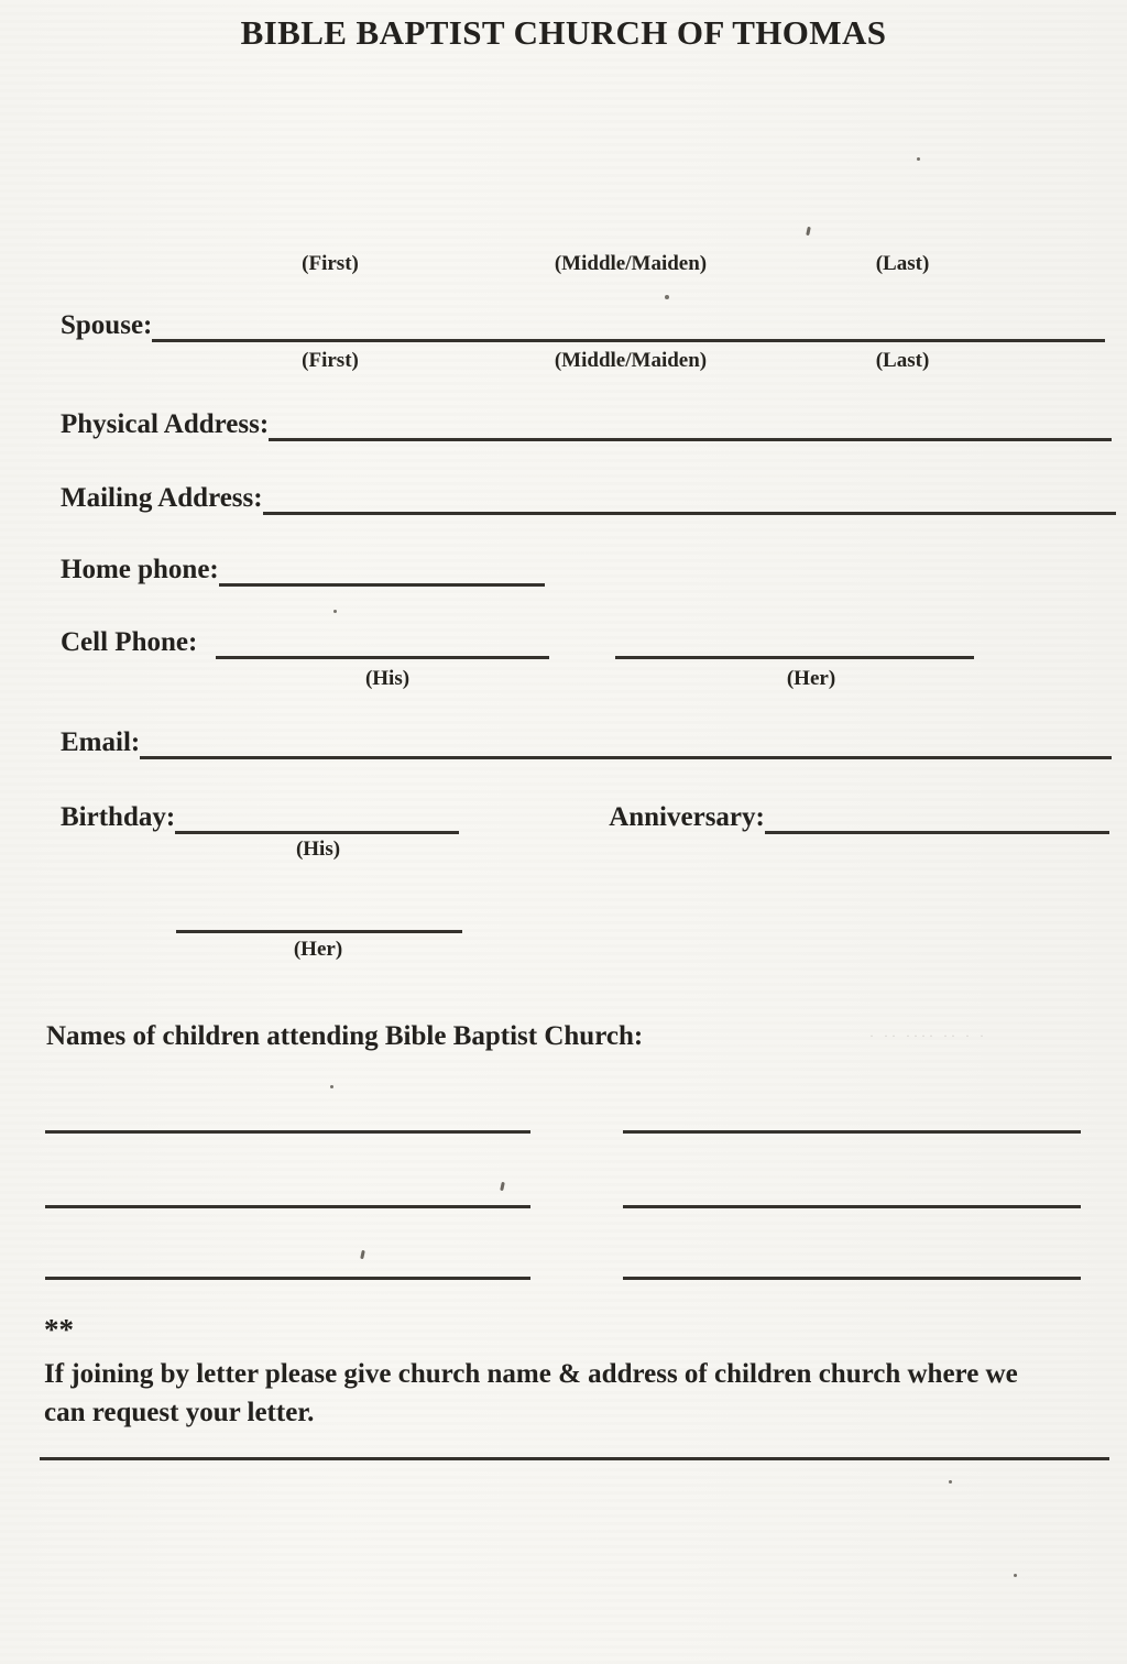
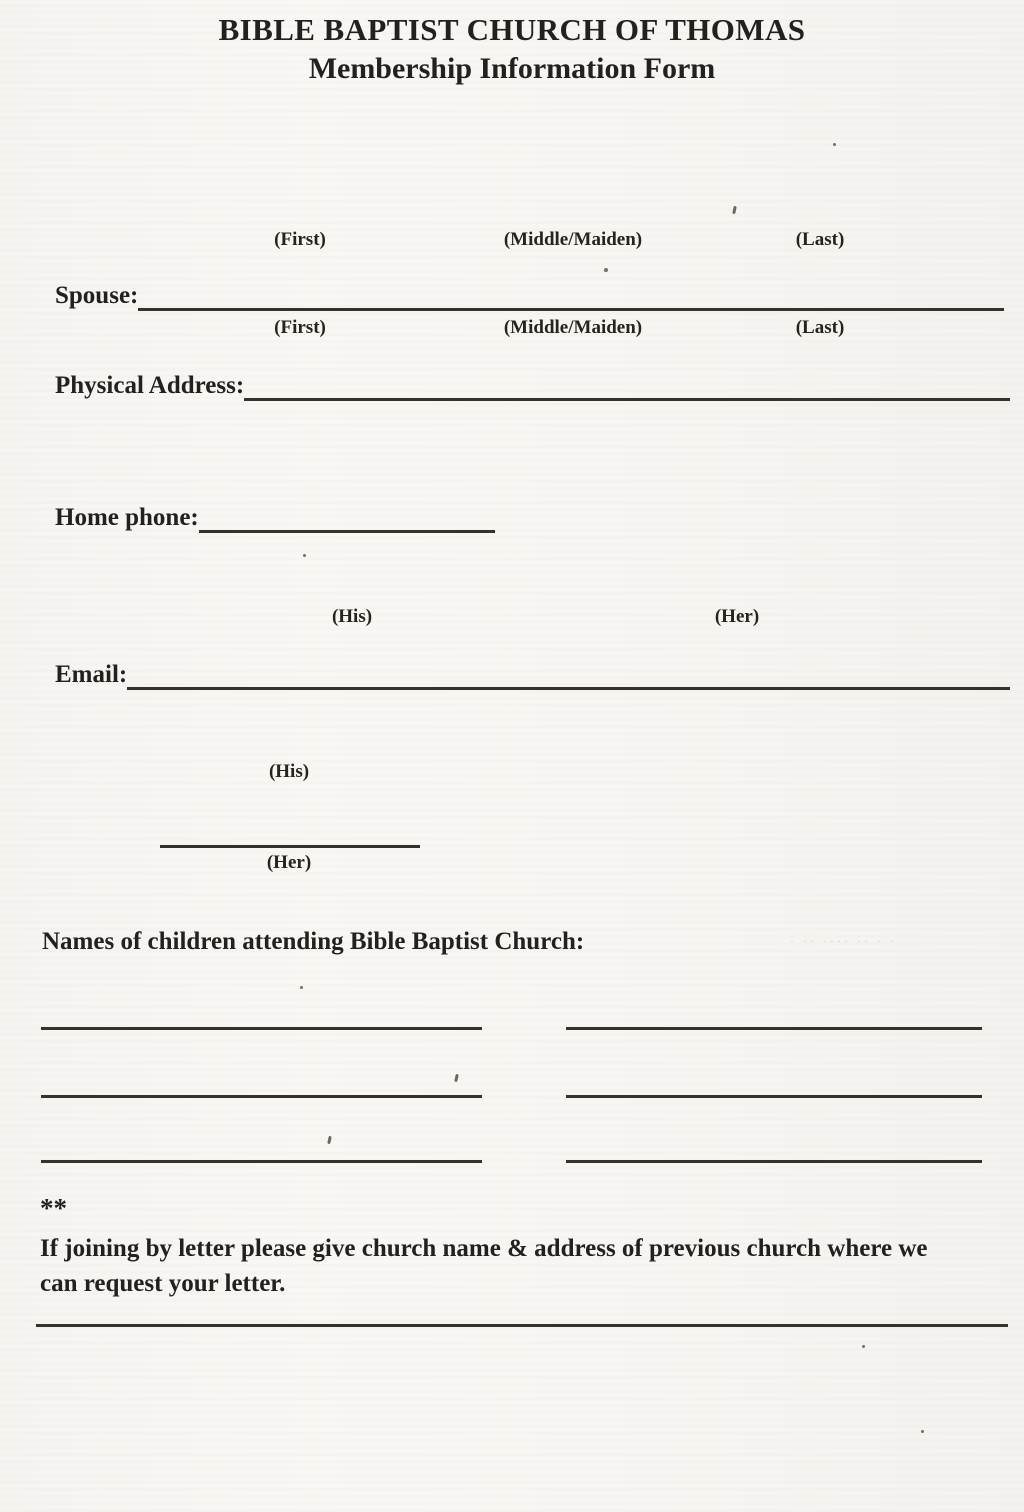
  BIBLE BAPTIST CHURCH OF THOMAS
+ Membership Information Form
  (First)
  (Middle/Maiden)
  (Last)
  Spouse:
  (First)
  (Middle/Maiden)
  (Last)
  Physical Address:
- Mailing Address:
  Home phone:
- Cell Phone:
  (His)
  (Her)
  Email:
- Birthday:
- Anniversary:
  (His)
  (Her)
  Names of children attending Bible Baptist Church:
  **
- If joining by letter please give church name & address of children church where we can request your letter.
+ If joining by letter please give church name & address of previous church where we can request your letter.
  · ·· ···· ·· · ·
